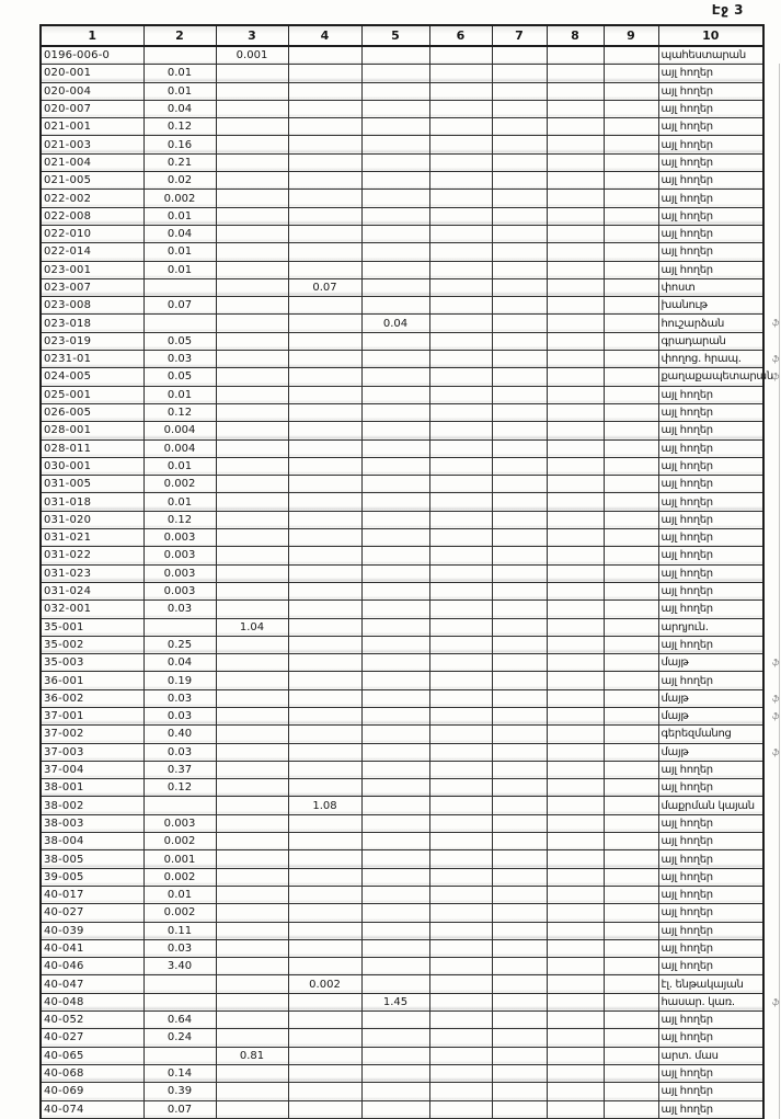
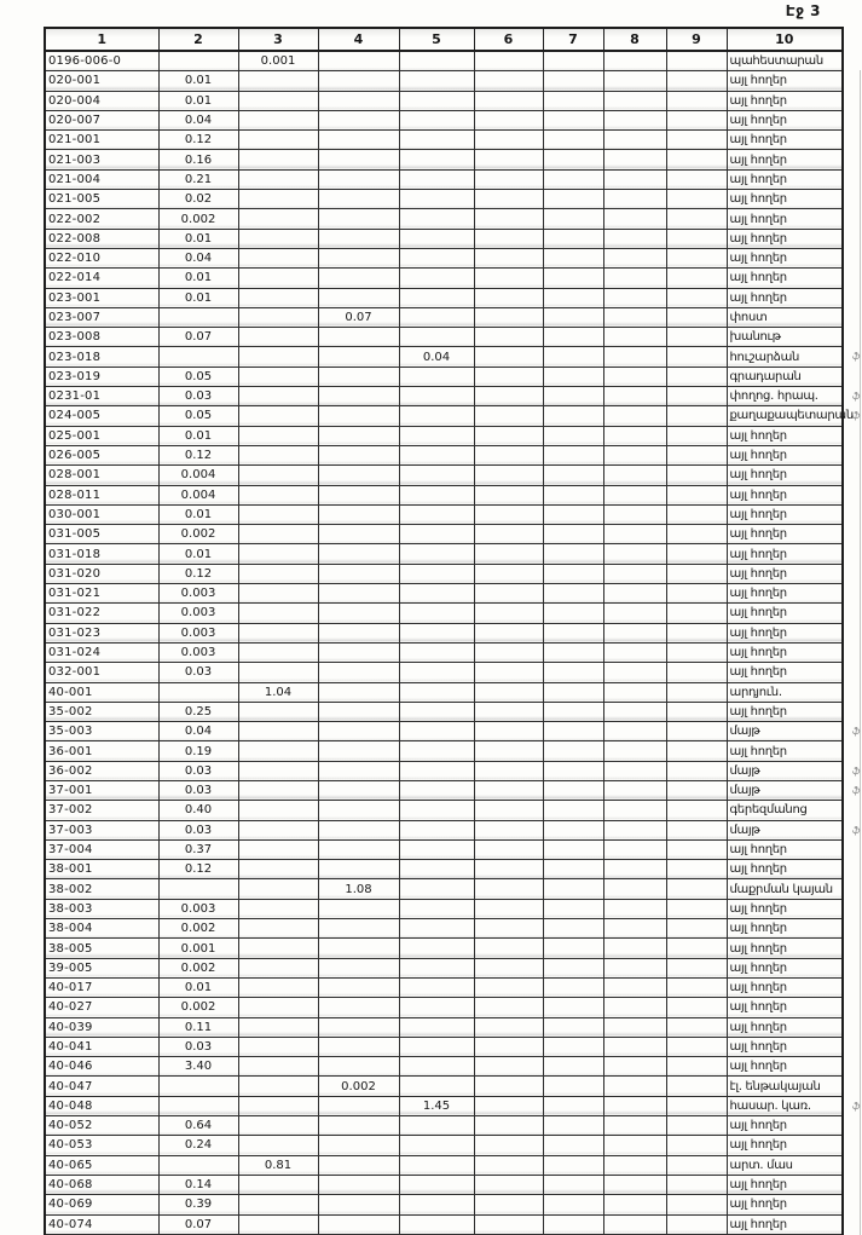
  Էջ 3
  1	2	3	4	5	6	7	8	9	10
  0196-006-0		0.001							պահեստարան
  020-001	0.01								այլ հողեր
  020-004	0.01								այլ հողեր
  020-007	0.04								այլ հողեր
  021-001	0.12								այլ հողեր
  021-003	0.16								այլ հողեր
  021-004	0.21								այլ հողեր
  021-005	0.02								այլ հողեր
  022-002	0.002								այլ հողեր
  022-008	0.01								այլ հողեր
  022-010	0.04								այլ հողեր
  022-014	0.01								այլ հողեր
  023-001	0.01								այլ հողեր
  023-007			0.07						փոստ
  023-008	0.07								խանութ
  023-018				0.04					հուշարձան ֆ
  023-019	0.05								գրադարան
  0231-01	0.03								փողոց. հրապ. ֆ
  024-005	0.05								քաղաքապետարանֆ
  025-001	0.01								այլ հողեր
  026-005	0.12								այլ հողեր
  028-001	0.004								այլ հողեր
  028-011	0.004								այլ հողեր
  030-001	0.01								այլ հողեր
  031-005	0.002								այլ հողեր
  031-018	0.01								այլ հողեր
  031-020	0.12								այլ հողեր
  031-021	0.003								այլ հողեր
  031-022	0.003								այլ հողեր
  031-023	0.003								այլ հողեր
  031-024	0.003								այլ հողեր
  032-001	0.03								այլ հողեր
- 35-001		1.04							արդյուն.
+ 40-001		1.04							արդյուն.
  35-002	0.25								այլ հողեր
  35-003	0.04								մայթ ֆ
  36-001	0.19								այլ հողեր
  36-002	0.03								մայթ ֆ
  37-001	0.03								մայթ ֆ
  37-002	0.40								գերեզմանոց
  37-003	0.03								մայթ ֆ
  37-004	0.37								այլ հողեր
  38-001	0.12								այլ հողեր
  38-002			1.08						մաքրման կայան
  38-003	0.003								այլ հողեր
  38-004	0.002								այլ հողեր
  38-005	0.001								այլ հողեր
  39-005	0.002								այլ հողեր
  40-017	0.01								այլ հողեր
  40-027	0.002								այլ հողեր
  40-039	0.11								այլ հողեր
  40-041	0.03								այլ հողեր
  40-046	3.40								այլ հողեր
  40-047			0.002						էլ. ենթակայան
  40-048				1.45					հասար. կառ. ֆ
  40-052	0.64								այլ հողեր
- 40-027	0.24								այլ հողեր
+ 40-053	0.24								այլ հողեր
  40-065		0.81							արտ. մաս
  40-068	0.14								այլ հողեր
  40-069	0.39								այլ հողեր
  40-074	0.07								այլ հողեր
